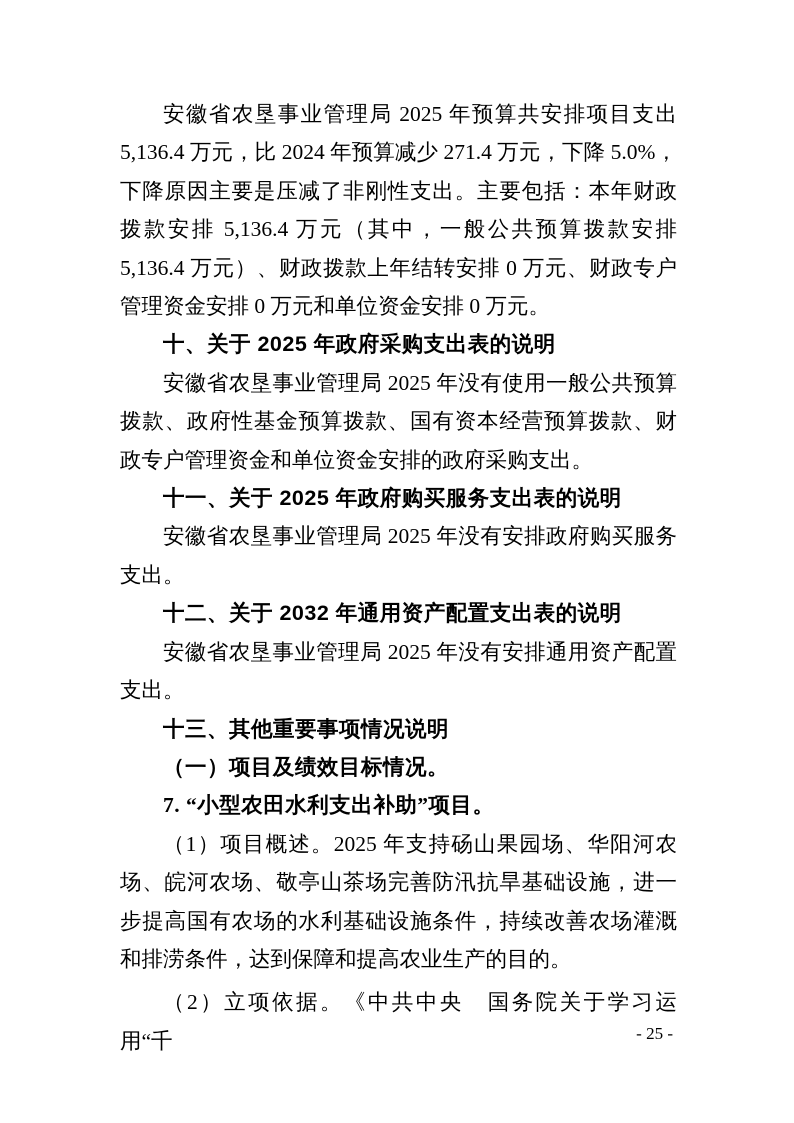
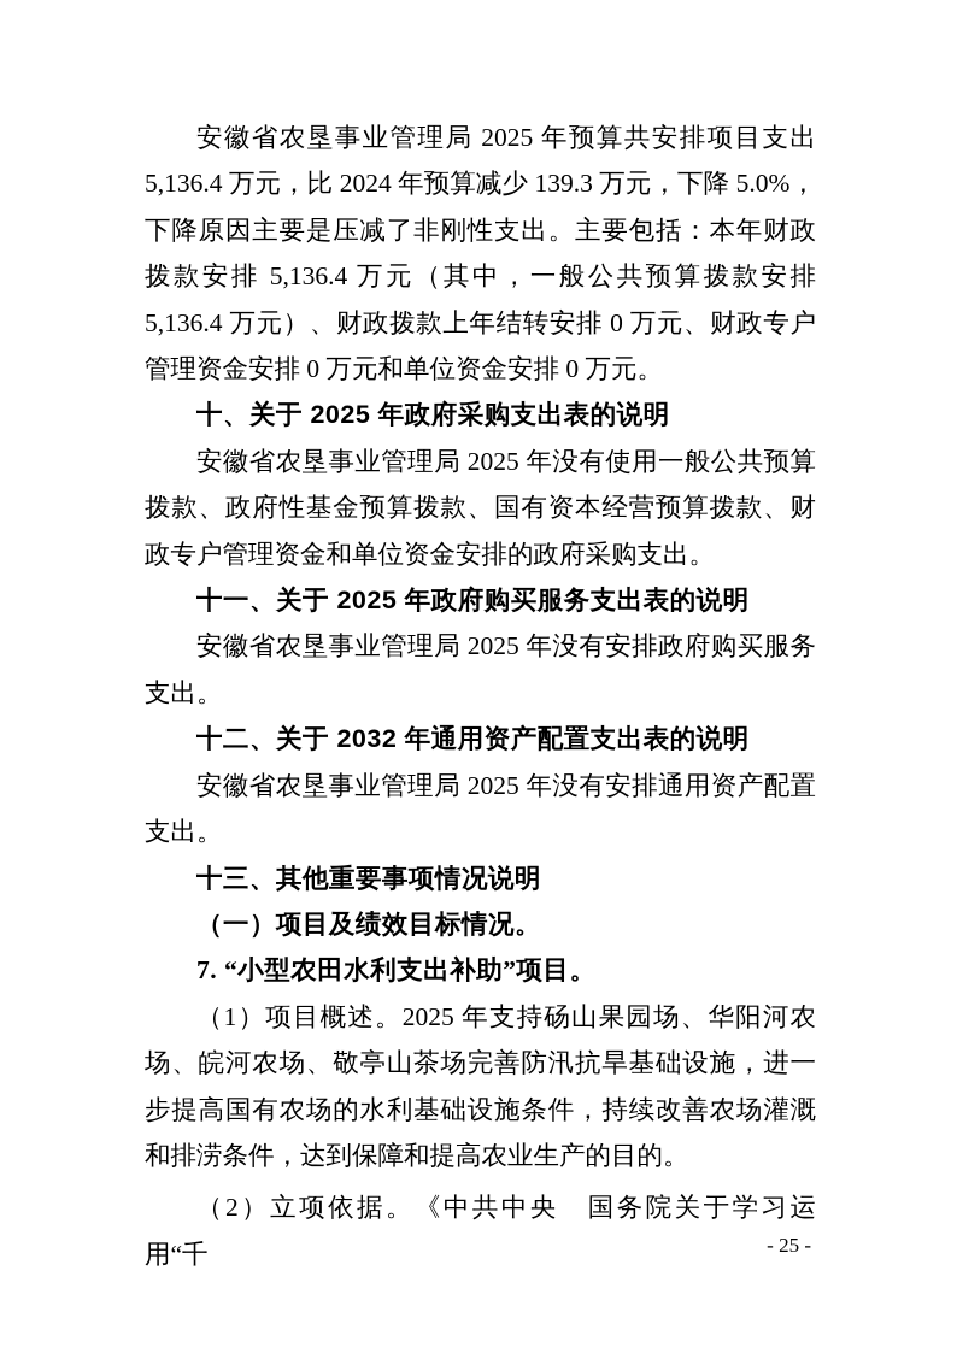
- 安徽省农垦事业管理局 2025 年预算共安排项目支出 5,136.4 万元，比 2024 年预算减少 271.4 万元，下降 5.0%，下降原因主要是压减了非刚性支出。主要包括：本年财政拨款安排 5,136.4 万元（其中，一般公共预算拨款安排 5,136.4 万元）、财政拨款上年结转安排 0 万元、财政专户管理资金安排 0 万元和单位资金安排 0 万元。
+ 安徽省农垦事业管理局 2025 年预算共安排项目支出 5,136.4 万元，比 2024 年预算减少 139.3 万元，下降 5.0%，下降原因主要是压减了非刚性支出。主要包括：本年财政拨款安排 5,136.4 万元（其中，一般公共预算拨款安排 5,136.4 万元）、财政拨款上年结转安排 0 万元、财政专户管理资金安排 0 万元和单位资金安排 0 万元。
  十、关于 2025 年政府采购支出表的说明
  安徽省农垦事业管理局 2025 年没有使用一般公共预算拨款、政府性基金预算拨款、国有资本经营预算拨款、财政专户管理资金和单位资金安排的政府采购支出。
  十一、关于 2025 年政府购买服务支出表的说明
  安徽省农垦事业管理局 2025 年没有安排政府购买服务支出。
  十二、关于 2032 年通用资产配置支出表的说明
  安徽省农垦事业管理局 2025 年没有安排通用资产配置支出。
  十三、其他重要事项情况说明
  （一）项目及绩效目标情况。
  7. “小型农田水利支出补助”项目。
  （1）项目概述。2025 年支持砀山果园场、华阳河农场、皖河农场、敬亭山茶场完善防汛抗旱基础设施，进一步提高国有农场的水利基础设施条件，持续改善农场灌溉和排涝条件，达到保障和提高农业生产的目的。
  （2）立项依据。《中共中央 国务院关于学习运用“千
  - 25 -
